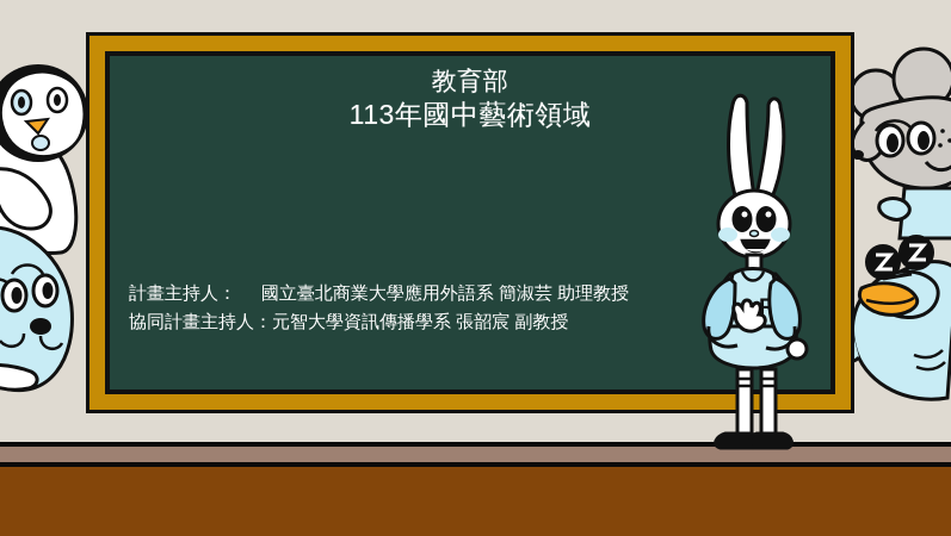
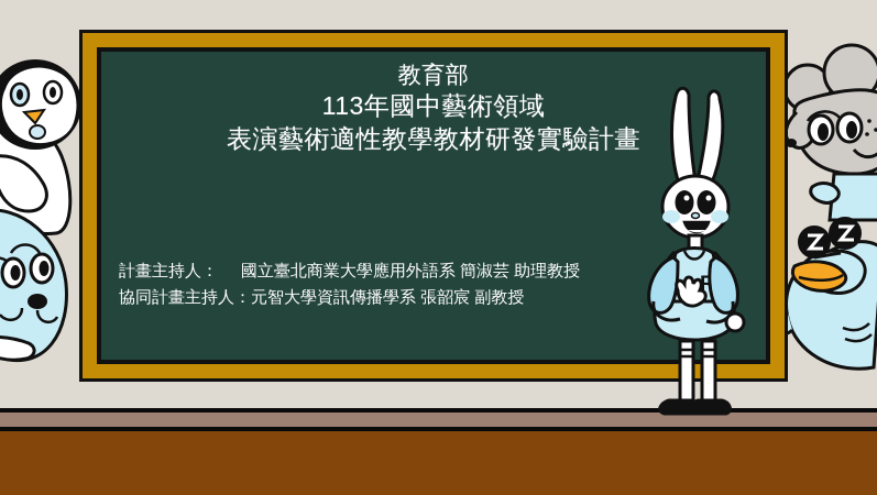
  教育部
  113年國中藝術領域
+ 表演藝術適性教學教材研發實驗計畫
  計畫主持人： 國立臺北商業大學應用外語系 簡淑芸 助理教授
  協同計畫主持人：元智大學資訊傳播學系 張韶宸 副教授
  R
